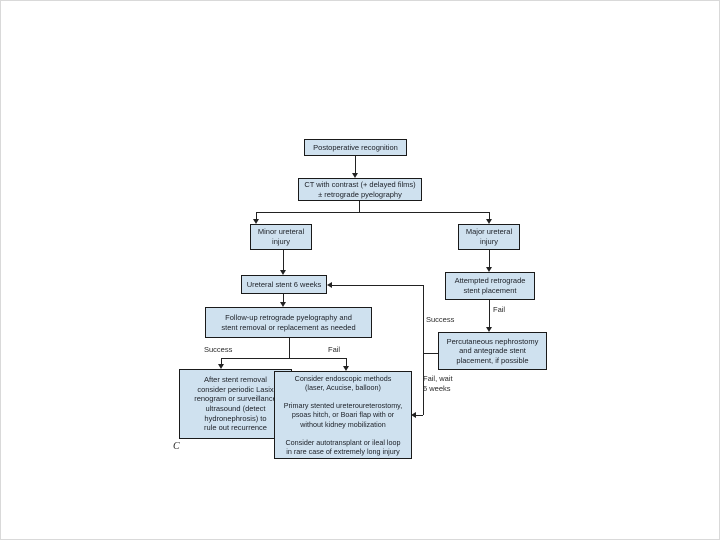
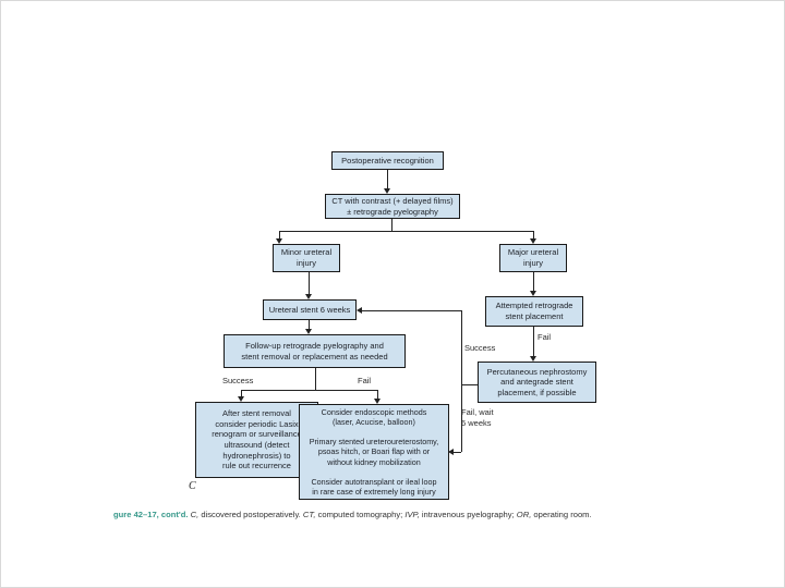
  Postoperative recognition
  CT with contrast (+ delayed films)
  ± retrograde pyelography
  Minor ureteral
  injury
  Major ureteral
  injury
  Ureteral stent 6 weeks
  Follow-up retrograde pyelography and
  stent removal or replacement as needed
  Attempted retrograde
  stent placement
  Percutaneous nephrostomy
  and antegrade stent
  placement, if possible
  After stent removal
  consider periodic Lasix
  renogram or surveillanc
  ultrasound (detect
  hydronephrosis) to
  rule out recurrence
  Consider endoscopic methods
  (laser, Acucise, balloon)
  Primary stented ureteroureterostomy,
  psoas hitch, or Boari flap with or
  without kidney mobilization
  Consider autotransplant or ileal loop
  in rare case of extremely long injury
  Success
  Fail
  Success
  Fail
  Fail, wait
  6 weeks
  C
+ gure 42–17, cont'd. C, discovered postoperatively. CT, computed tomography; IVP, intravenous pyelography; OR, operating room.
